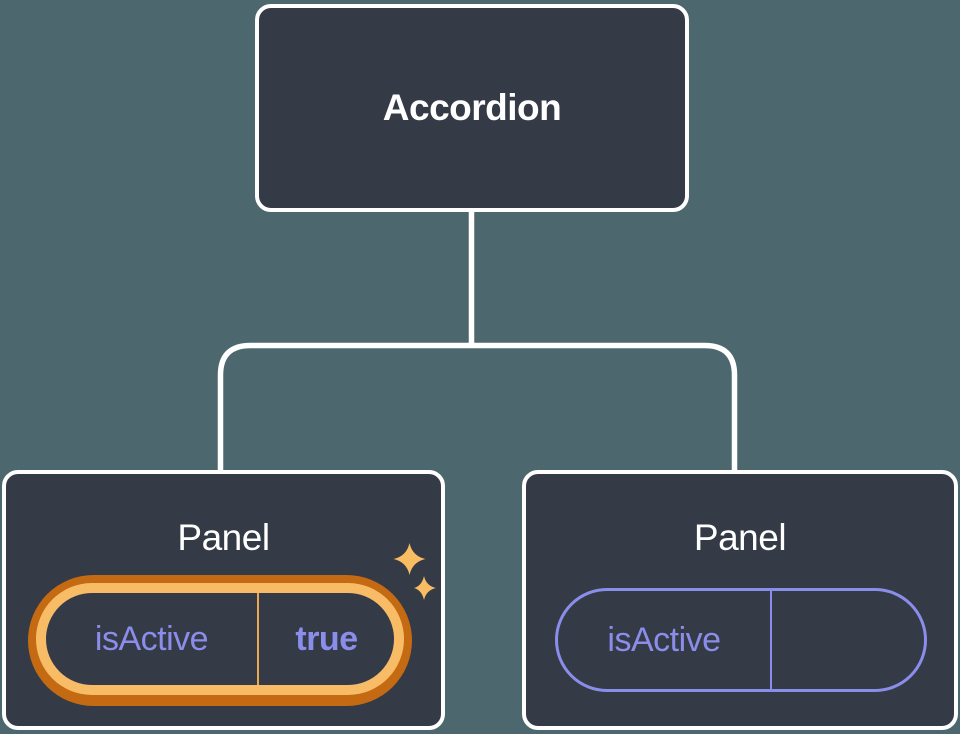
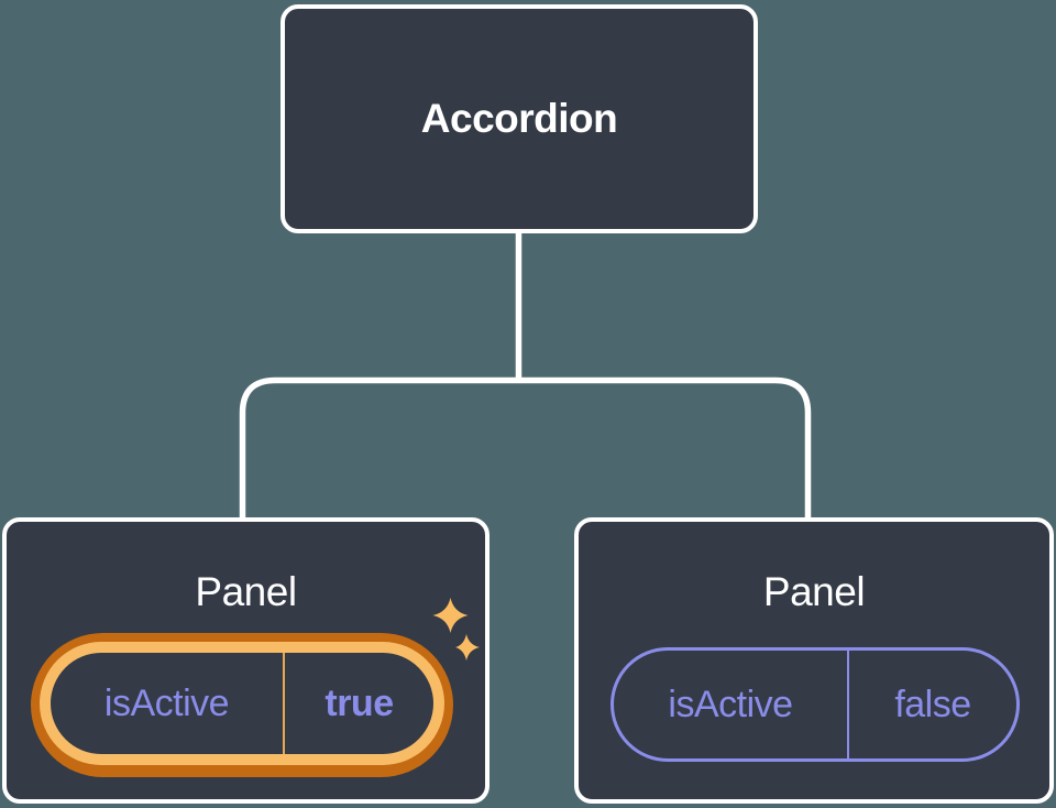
  Accordion
  Panel
  isActive
  true
  Panel
  isActive
+ false
